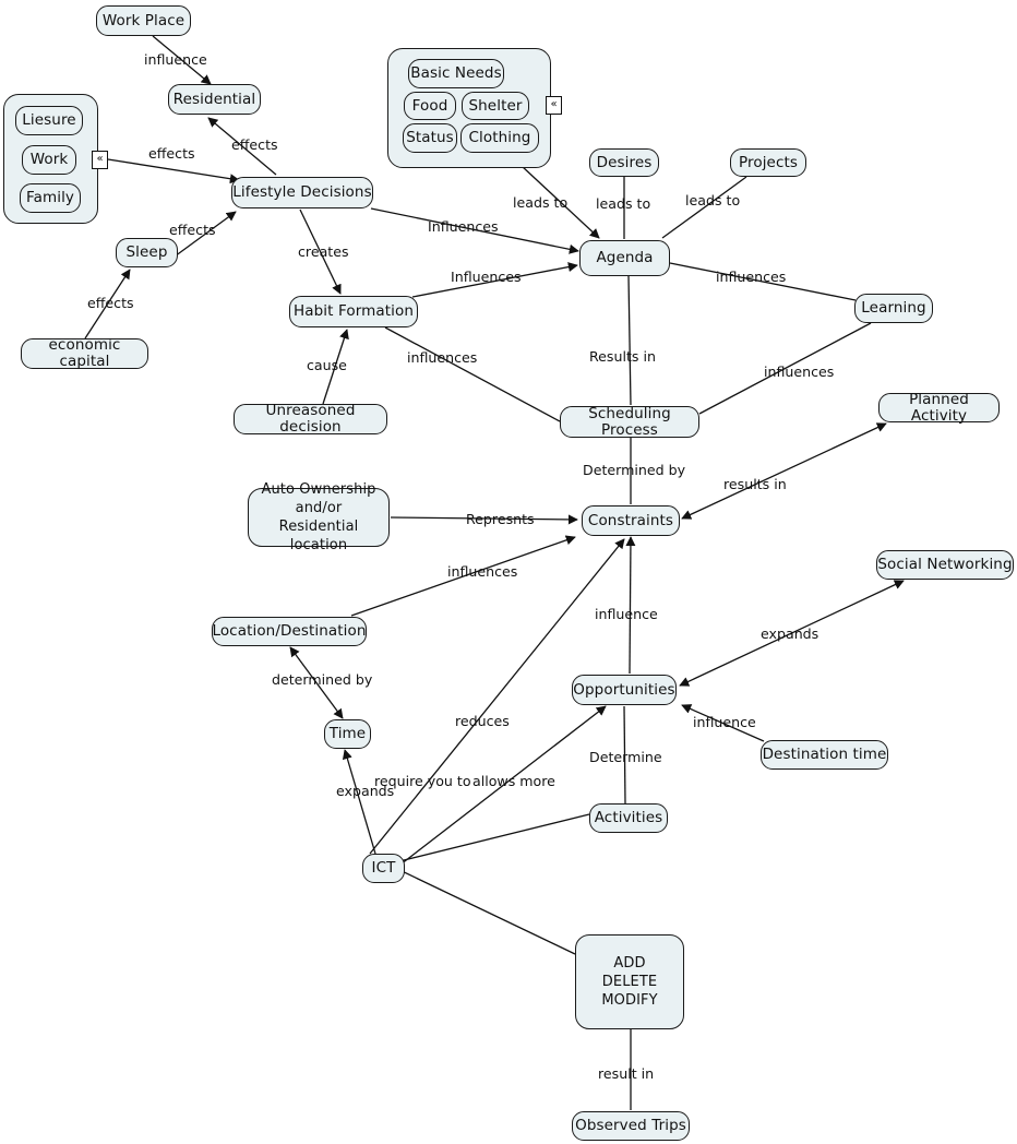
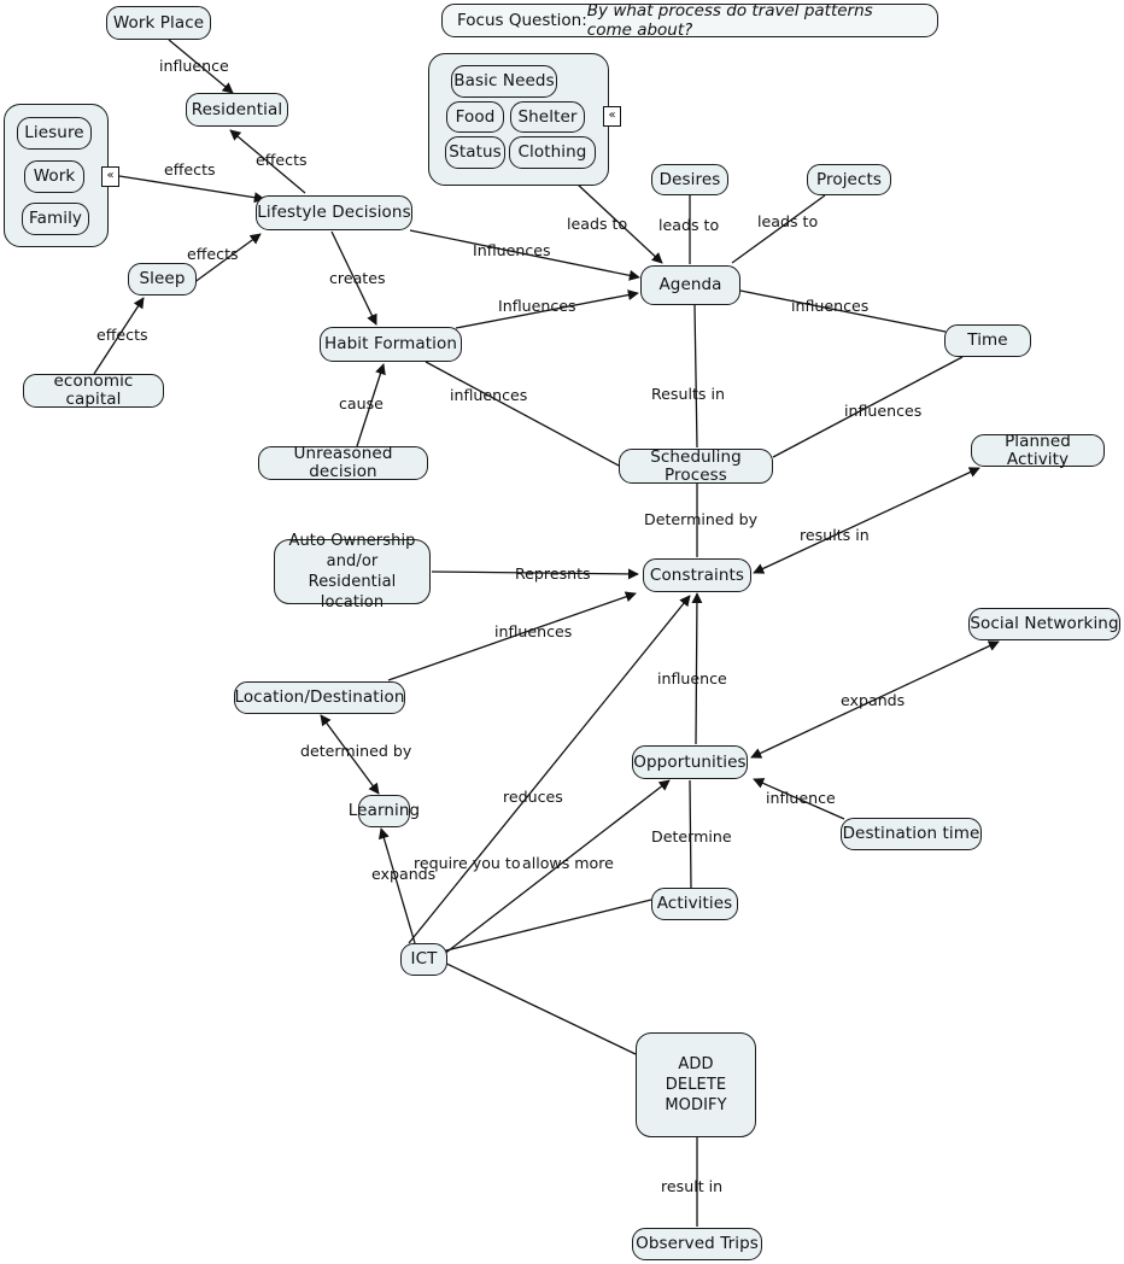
  Work Place
  Residential
  Liesure
  Work
  Family
  Lifestyle Decisions
  Sleep
  economic capital
  Habit Formation
  Unreasoned decision
  Basic Needs
  Food
  Shelter
  Status
  Clothing
  Desires
  Projects
  Agenda
- Learning
+ Time
  Scheduling Process
  Planned Activity
  Constraints
  Auto Ownership
  and/or
  Residential location
  Location/Destination
  Social Networking
  Opportunities
  Destination time
- Time
+ Learning
  Activities
  ICT
  ADD
  DELETE
  MODIFY
  Observed Trips
  influence
  effects
  effects
  effects
  effects
  creates
  cause
  Influences
  Influences
  leads to
  leads to
  leads to
  influences
  influences
  Results in
  influences
  Determined by
  Represnts
  influences
  determined by
  results in
  influence
  expands
  influence
  Determine
  allows more
  require you to
  reduces
  expands
  result in
  «
  «
+ Focus Question:
+ By what process do travel patterns come about?
